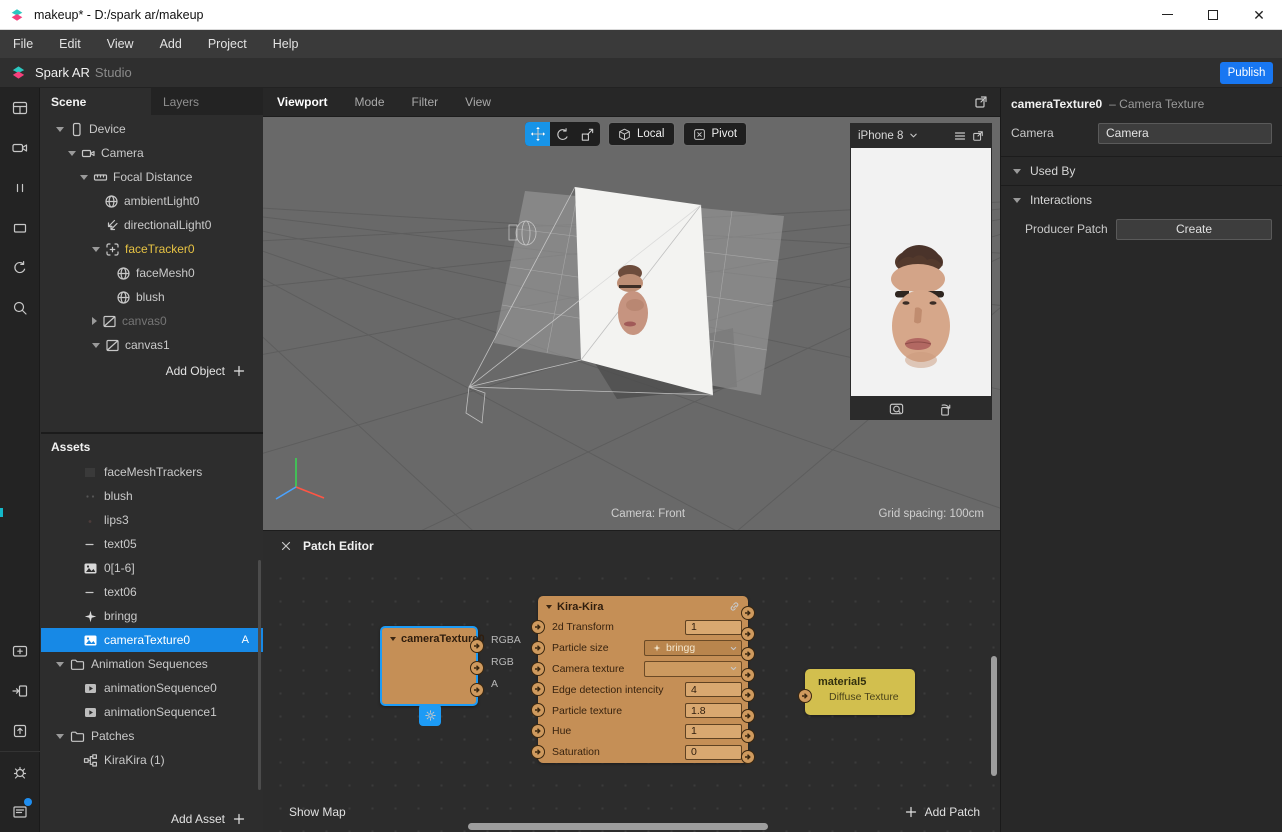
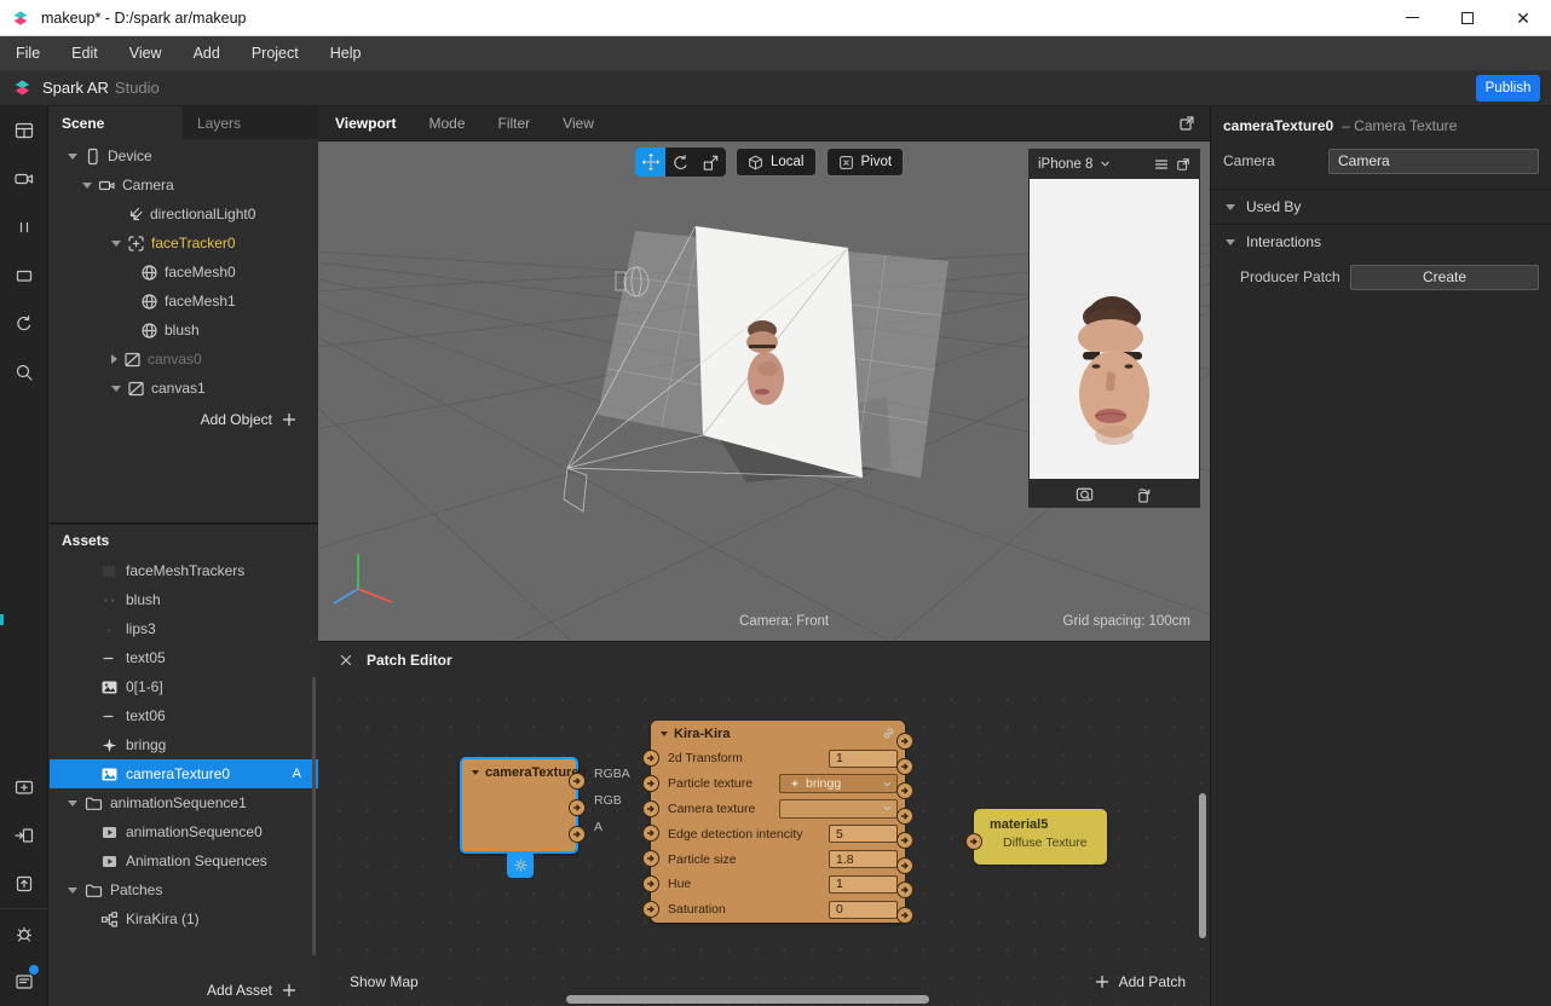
  makeup* - D:/spark ar/makeup
  ✕
  File
  Edit
  View
  Add
  Project
  Help
  Spark AR
  Studio
  Publish
  Scene
  Layers
  Device
  Camera
- Focal Distance
- ambientLight0
  directionalLight0
  faceTracker0
  faceMesh0
+ faceMesh1
  blush
  canvas0
  canvas1
  Add Object
  Assets
  faceMeshTrackers
  blush
  lips3
  text05
  0[1-6]
  text06
  bringg
  cameraTexture0
  A
- Animation Sequences
+ animationSequence1
  animationSequence0
- animationSequence1
+ Animation Sequences
  Patches
  KiraKira (1)
  Add Asset
  Viewport
  Mode
  Filter
  View
  Camera: Front
  Grid spacing: 100cm
  Local
  Pivot
  iPhone 8
  Patch Editor
  cameraTextur0
  RGBA
  RGB
  A
  Kira-Kira
  2d Transform
  1
- Particle size
+ Particle texture
  bringg
  Camera texture
  Edge detection intencity
- 4
+ 5
- Particle texture
+ Particle size
  1.8
  Hue
  1
  Saturation
  0
  material5
  Diffuse Texture
  Show Map
  Add Patch
  cameraTexture0
  – Camera Texture
  Camera
  Camera
  Used By
  Interactions
  Producer Patch
  Create
